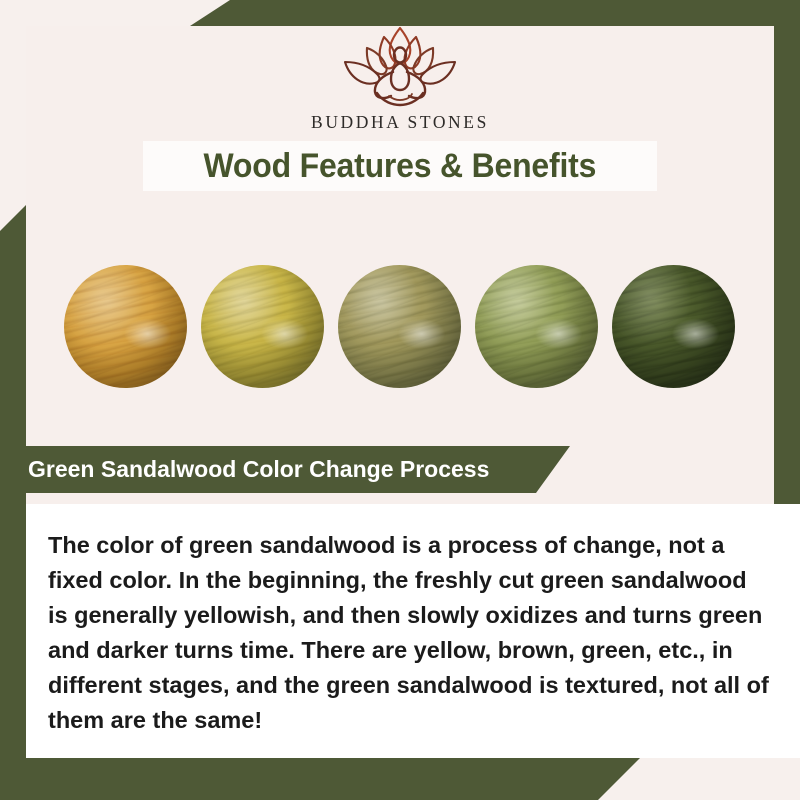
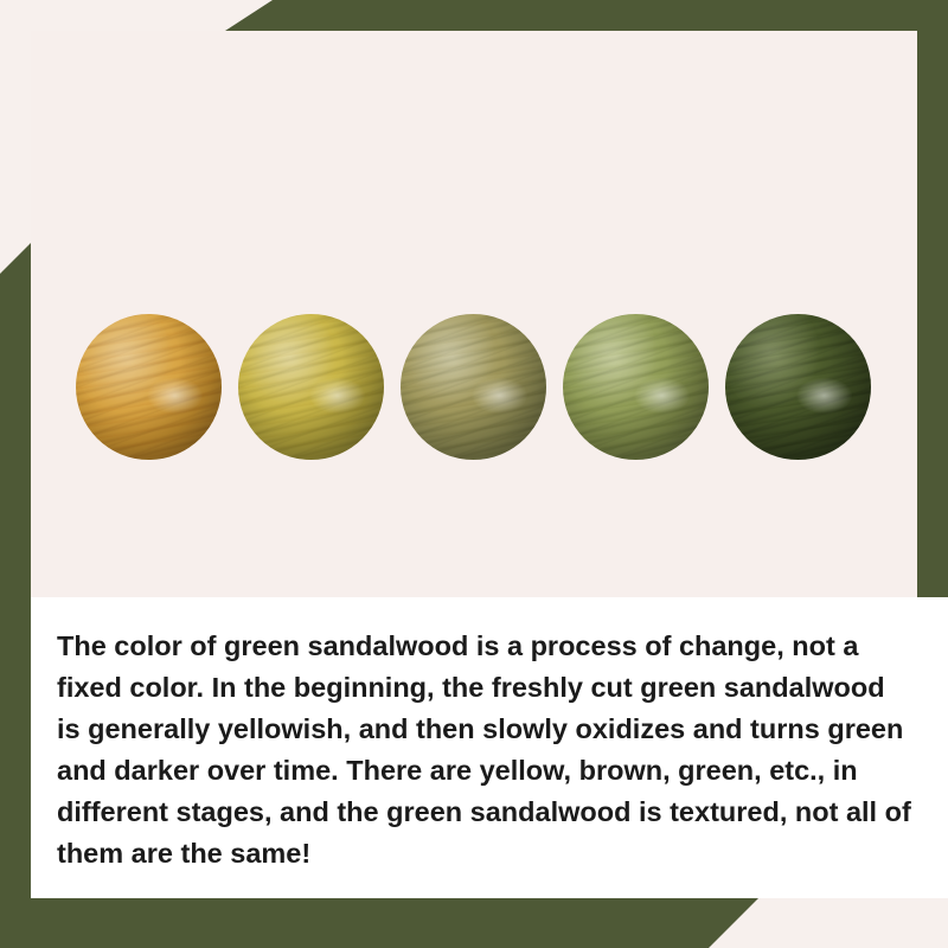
- BUDDHA STONES
- Wood Features & Benefits
- Green Sandalwood Color Change Process
- The color of green sandalwood is a process of change, not a fixed color. In the beginning, the freshly cut green sandalwood is generally yellowish, and then slowly oxidizes and turns green and darker turns time. There are yellow, brown, green, etc., in different stages, and the green sandalwood is textured, not all of them are the same!
+ The color of green sandalwood is a process of change, not a fixed color. In the beginning, the freshly cut green sandalwood is generally yellowish, and then slowly oxidizes and turns green and darker over time. There are yellow, brown, green, etc., in different stages, and the green sandalwood is textured, not all of them are the same!
